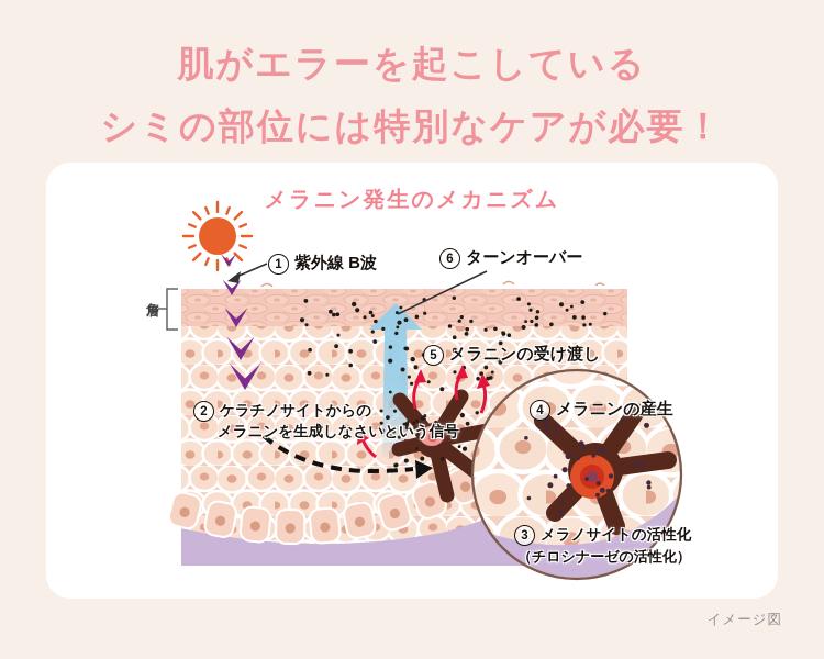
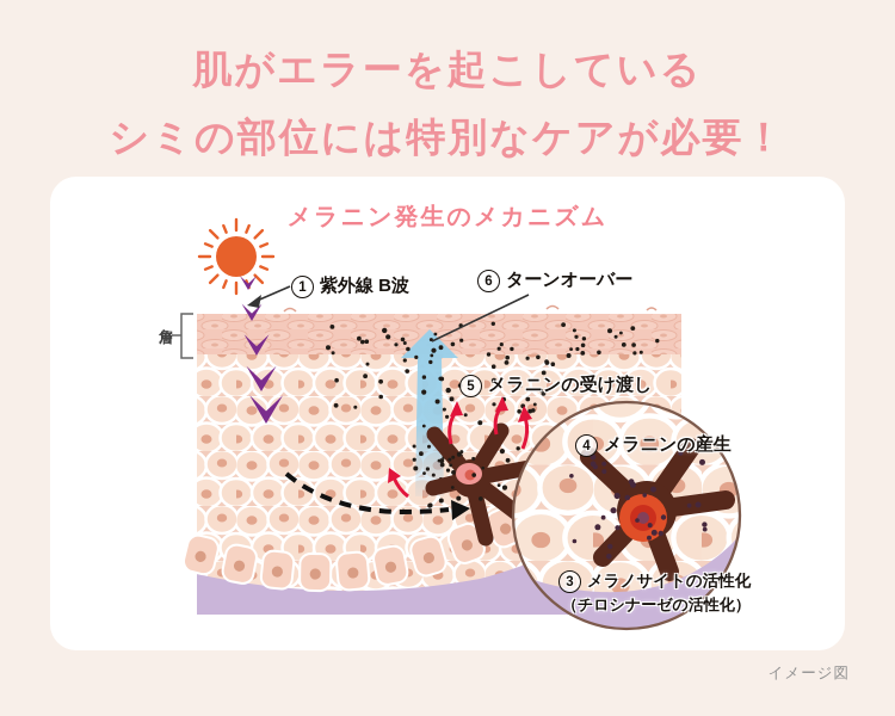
  肌がエラーを起こしている
  シミの部位には特別なケアが必要！
  メラニン発生のメカニズム
  1
  紫外線 B波
  6
  ターンオーバー
  5
  メラニンの受け渡し
- 2
- ケラチノサイトからの
- メラニンを生成しなさいという信号
  4
  メラニンの産生
  3
  メラノサイトの活性化
  （チロシナーゼの活性化）
  イメージ図
